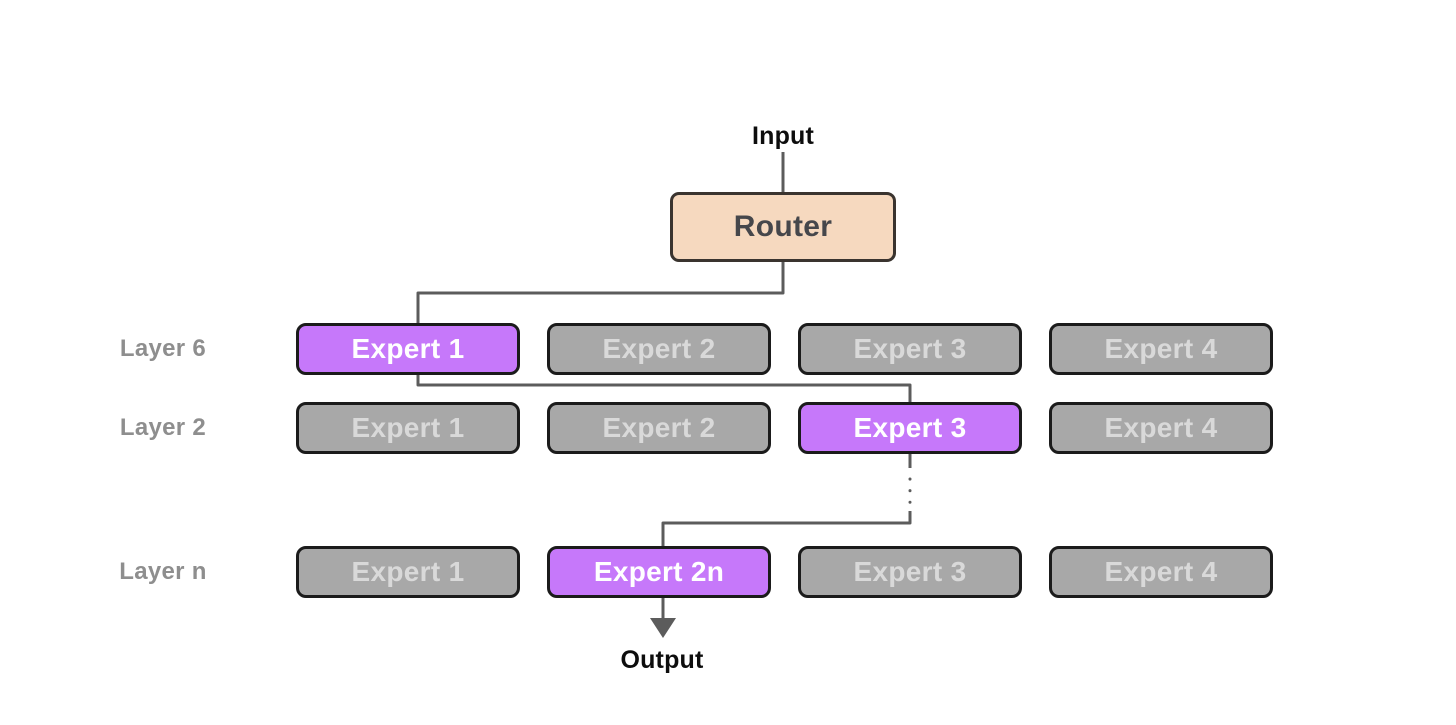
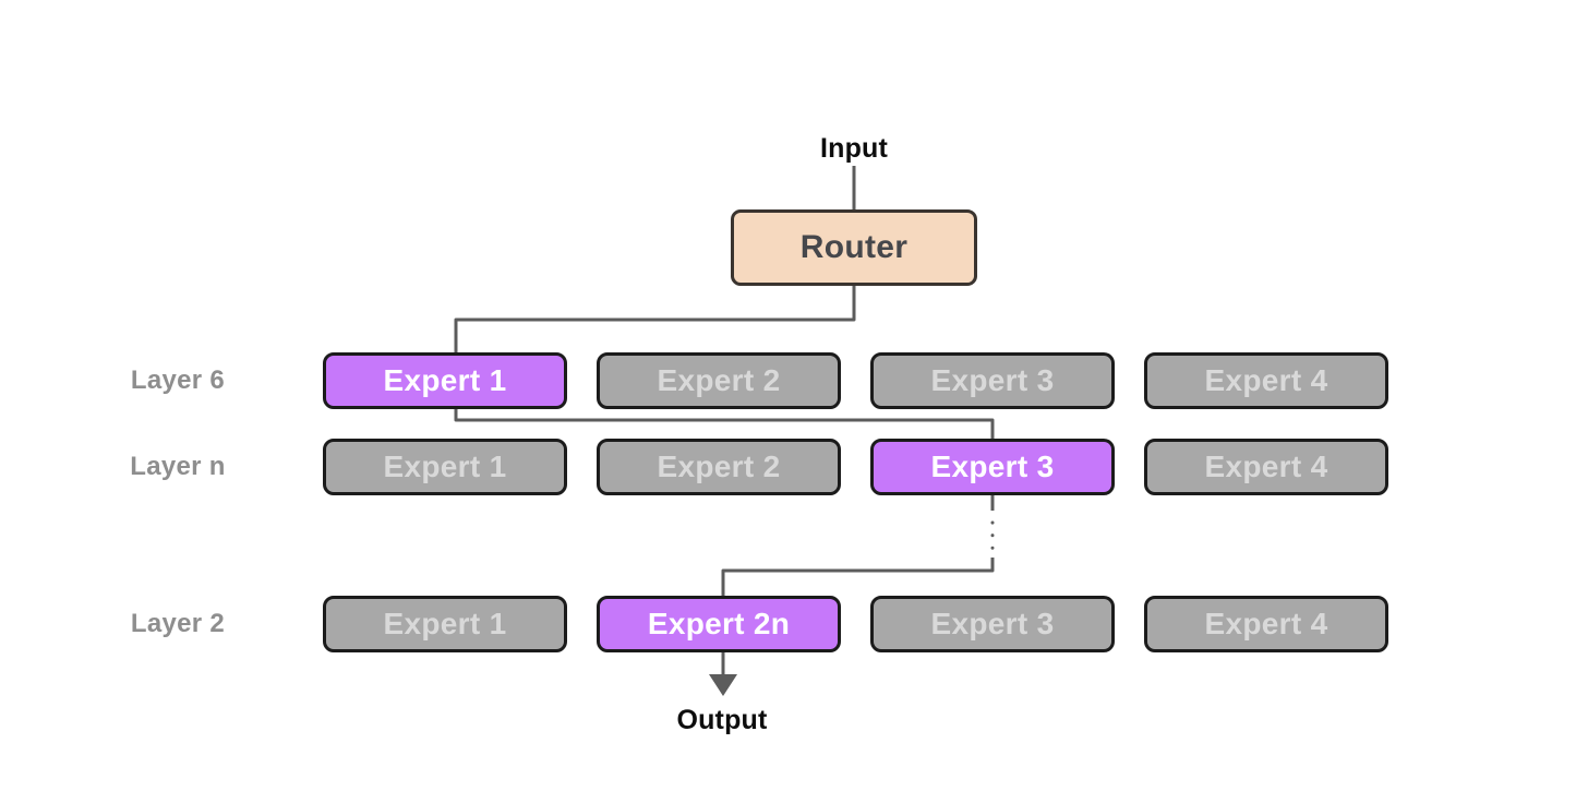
  Input
  Router
  Layer 6
  Expert 1
  Expert 2
  Expert 3
  Expert 4
- Layer 2
+ Layer n
  Expert 1
  Expert 2
  Expert 3
  Expert 4
- Layer n
+ Layer 2
  Expert 1
  Expert 2n
  Expert 3
  Expert 4
  Output
